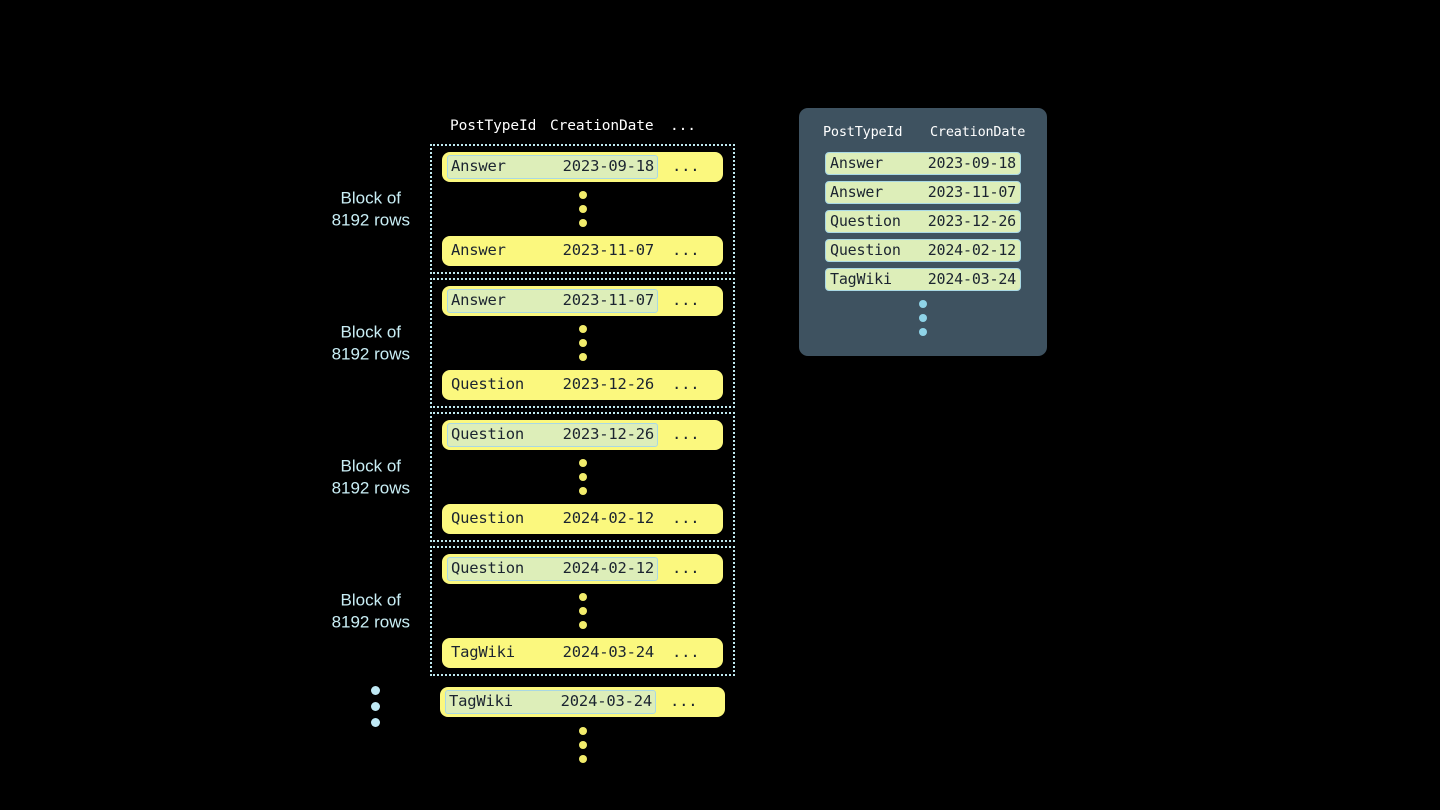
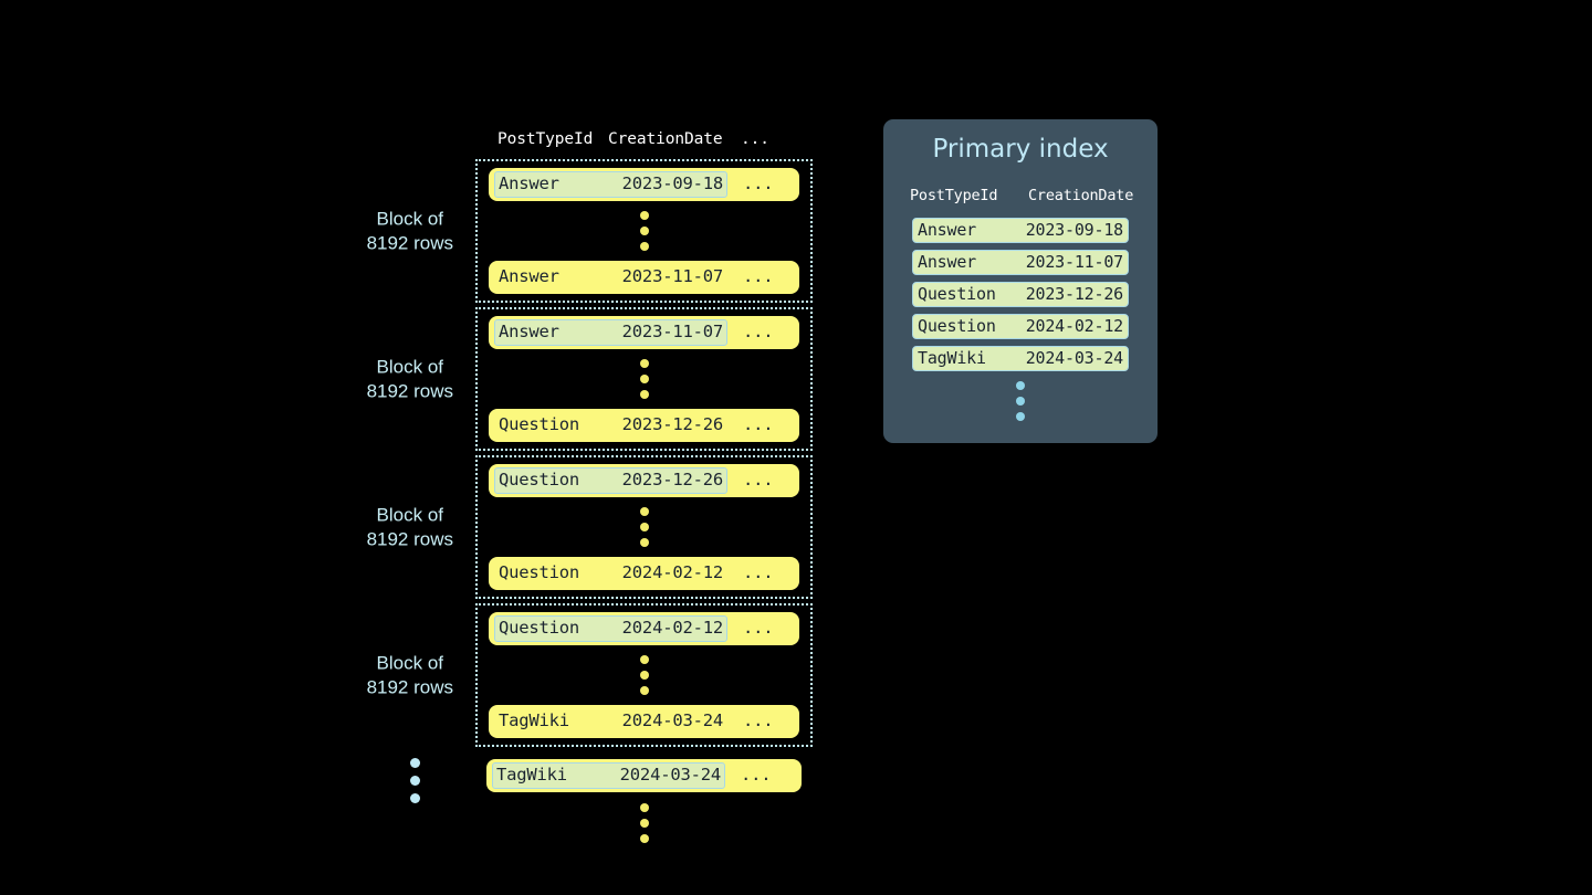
  PostTypeId
  CreationDate
  ...
  Block of
  8192 rows
  Answer
  2023-09-18
  ...
  Answer
  2023-11-07
  ...
  Block of
  8192 rows
  Answer
  2023-11-07
  ...
  Question
  2023-12-26
  ...
  Block of
  8192 rows
  Question
  2023-12-26
  ...
  Question
  2024-02-12
  ...
  Block of
  8192 rows
  Question
  2024-02-12
  ...
  TagWiki
  2024-03-24
  ...
  TagWiki
  2024-03-24
  ...
+ Primary index
  PostTypeId
  CreationDate
  Answer
  2023-09-18
  Answer
  2023-11-07
  Question
  2023-12-26
  Question
  2024-02-12
  TagWiki
  2024-03-24
